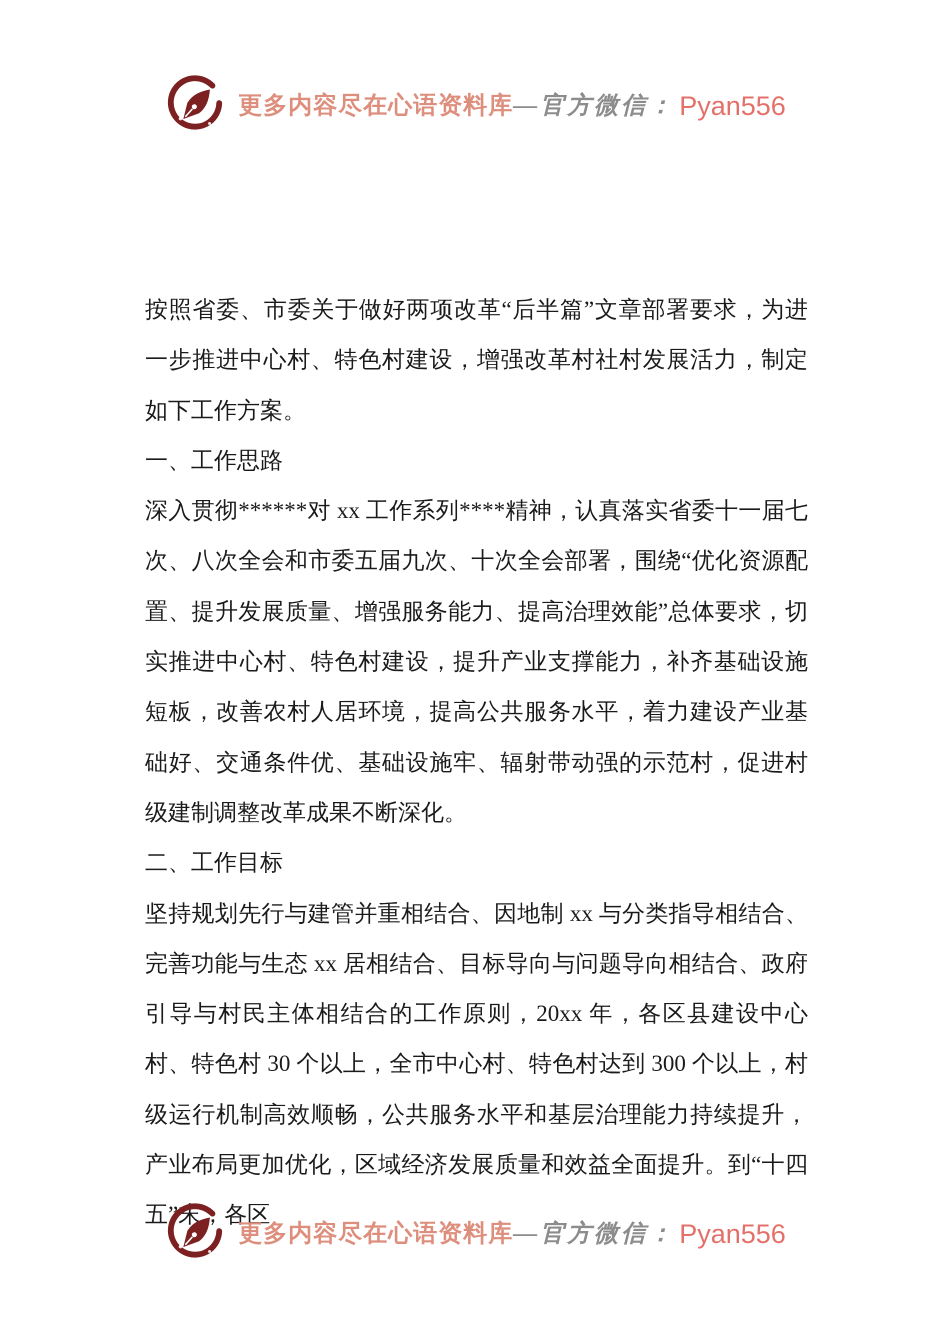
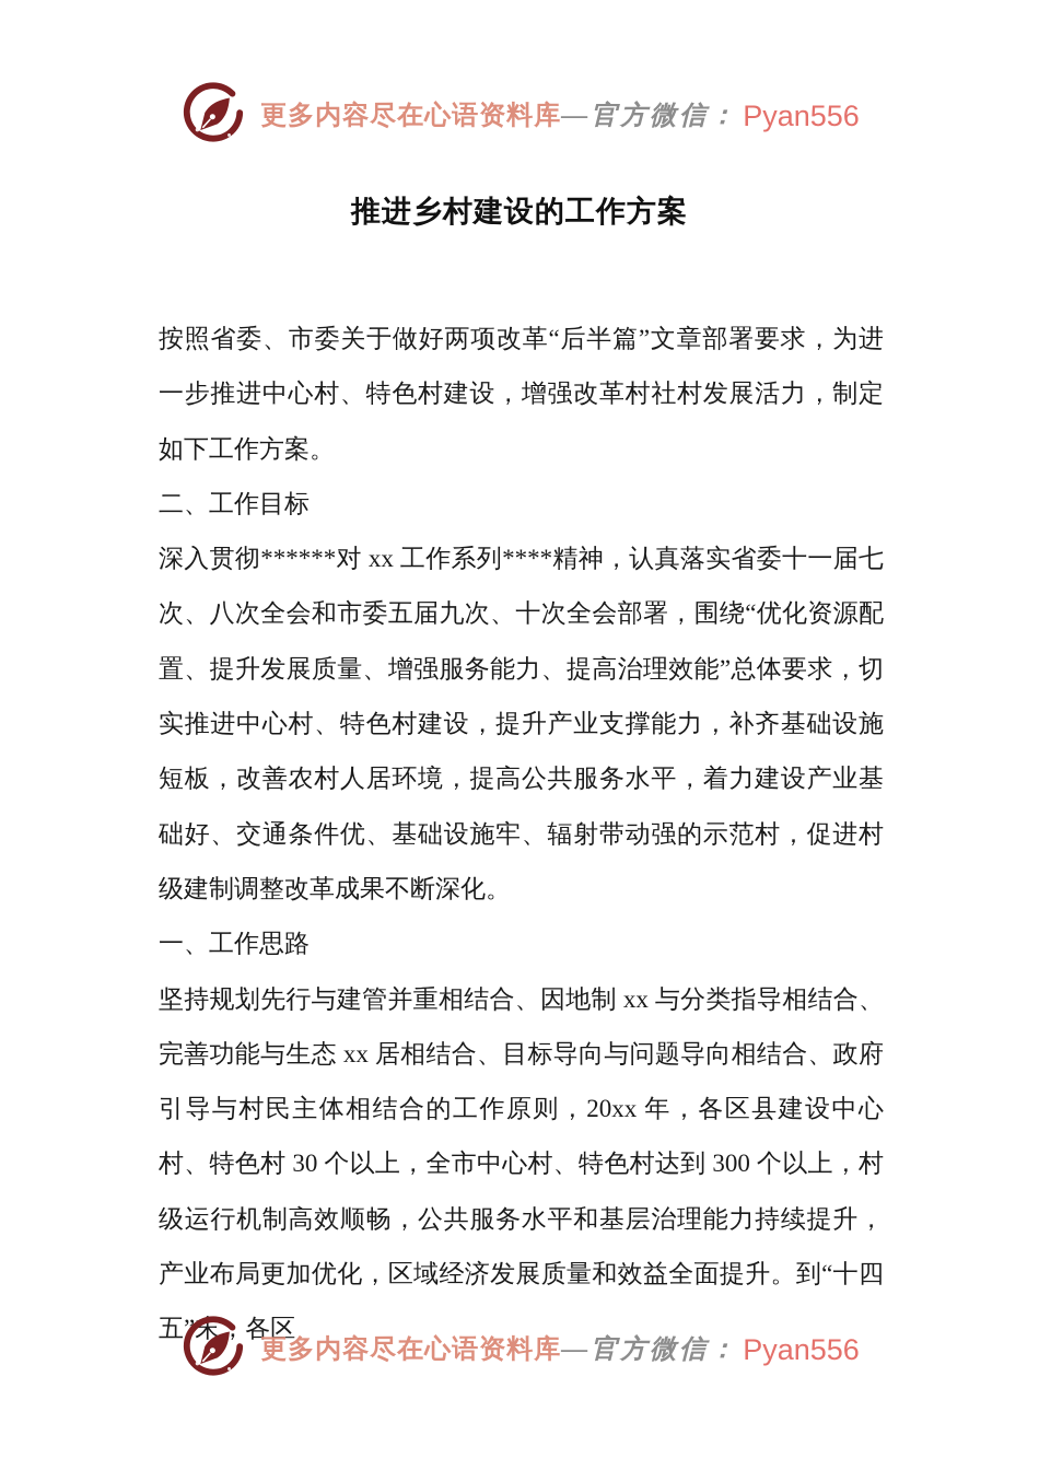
  更多内容尽在心语资料库
  —官方微信：
  Pyan556
+ 推进乡村建设的工作方案
  按照省委、市委关于做好两项改革“后半篇”文章部署要求，为进一步推进中心村、特色村建设，增强改革村社村发展活力，制定如下工作方案。
- 一、工作思路
+ 二、工作目标
  深入贯彻******对 xx 工作系列****精神，认真落实省委十一届七次、八次全会和市委五届九次、十次全会部署，围绕“优化资源配置、提升发展质量、增强服务能力、提高治理效能”总体要求，切实推进中心村、特色村建设，提升产业支撑能力，补齐基础设施短板，改善农村人居环境，提高公共服务水平，着力建设产业基础好、交通条件优、基础设施牢、辐射带动强的示范村，促进村级建制调整改革成果不断深化。
- 二、工作目标
+ 一、工作思路
  坚持规划先行与建管并重相结合、因地制 xx 与分类指导相结合、完善功能与生态 xx 居相结合、目标导向与问题导向相结合、政府引导与村民主体相结合的工作原则，20xx 年，各区县建设中心村、特色村 30 个以上，全市中心村、特色村达到 300 个以上，村级运行机制高效顺畅，公共服务水平和基层治理能力持续提升，产业布局更加优化，区域经济发展质量和效益全面提升。到“十四五末各区
  更多内容尽在心语资料库
  —官方微信：
  Pyan556
